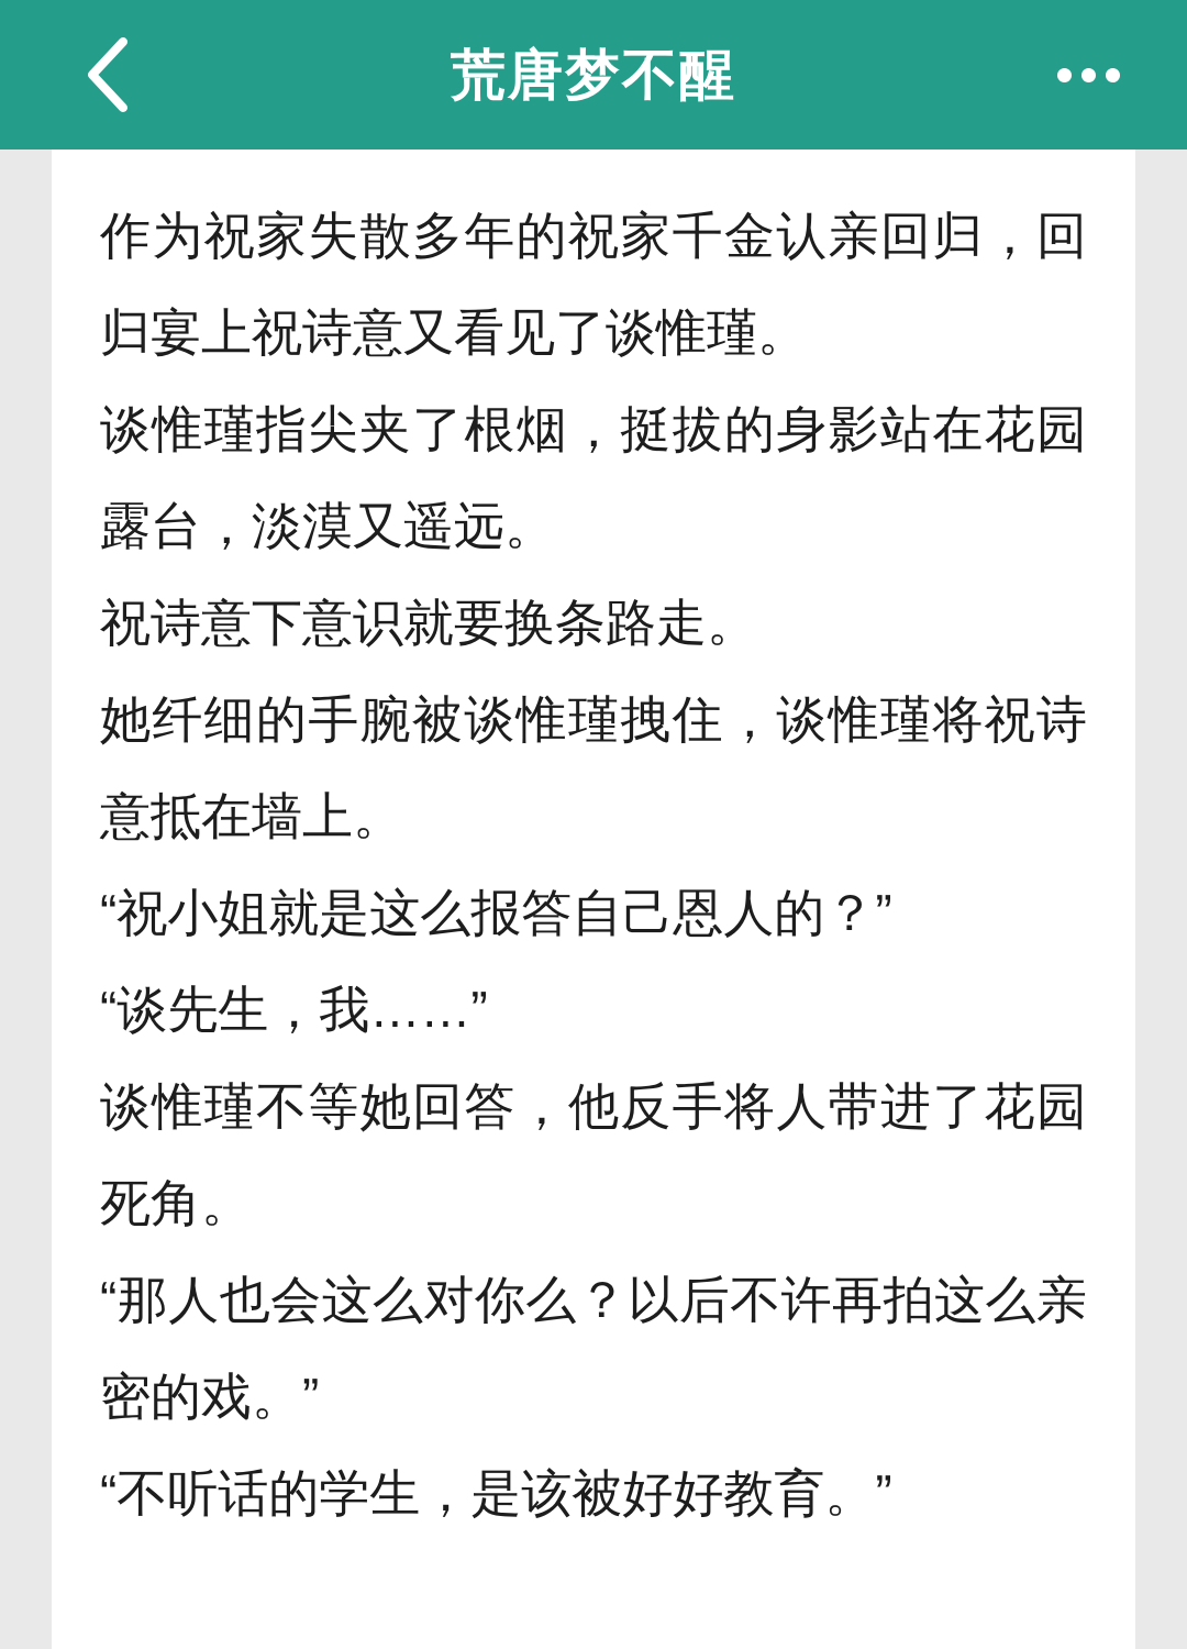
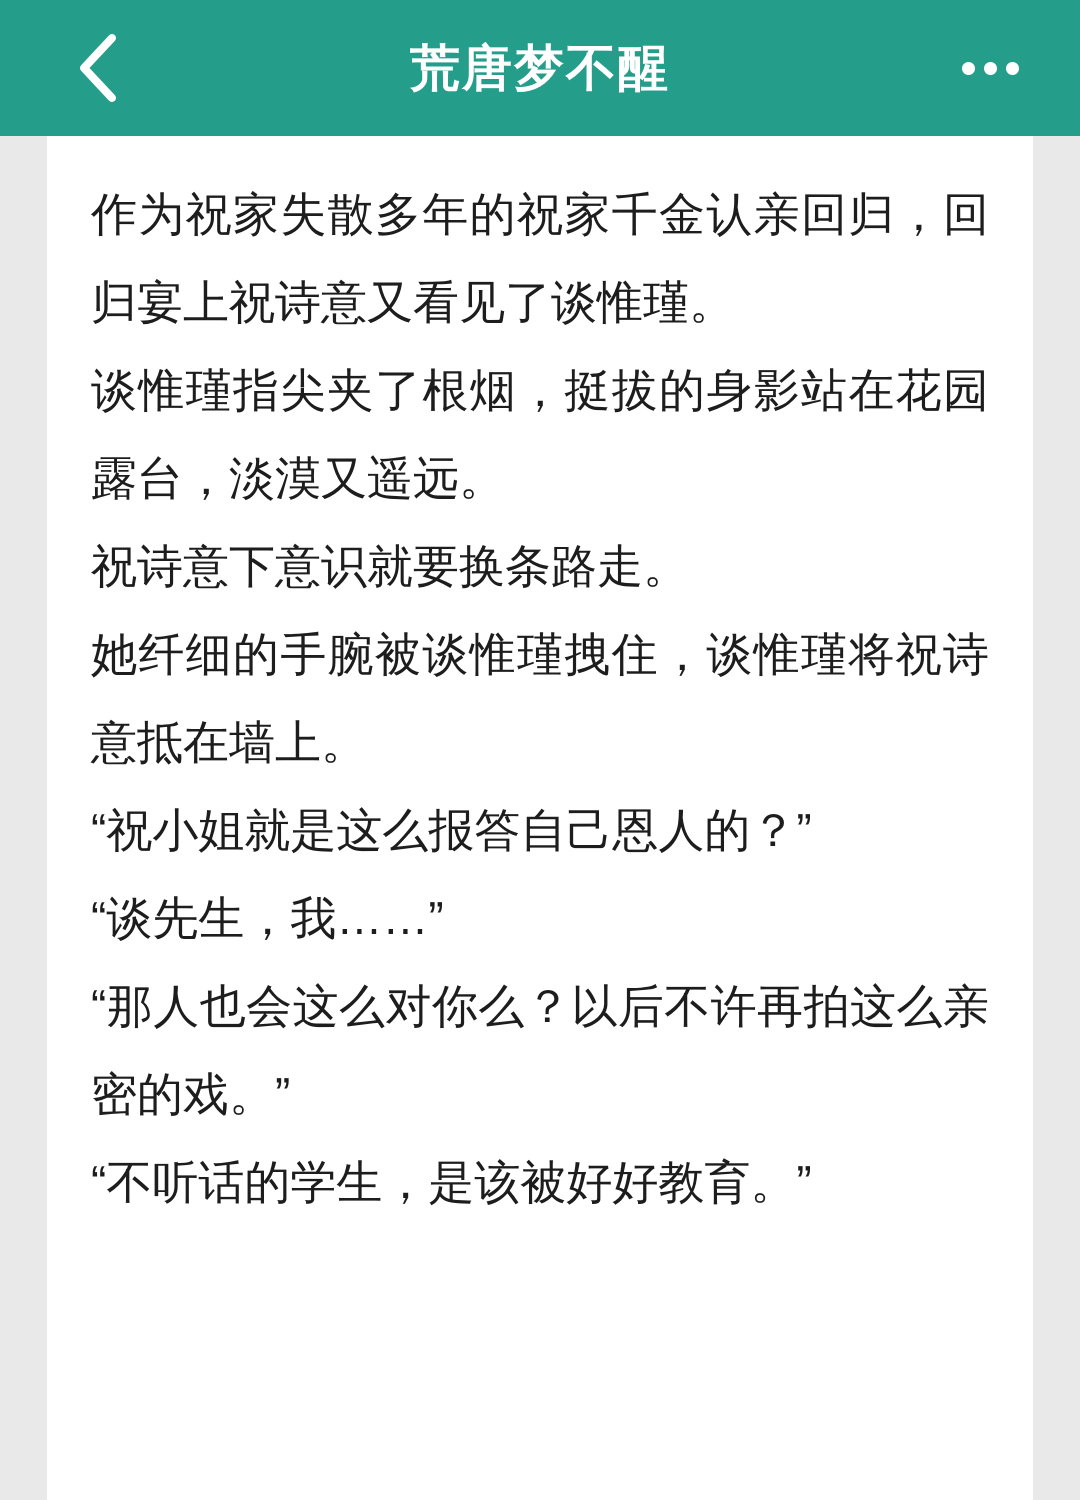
  荒唐梦不醒
  作为祝家失散多年的祝家千金认亲回归，回归宴上祝诗意又看见了谈惟瑾。
  谈惟瑾指尖夹了根烟，挺拔的身影站在花园露台，淡漠又遥远。
  祝诗意下意识就要换条路走。
  她纤细的手腕被谈惟瑾拽住，谈惟瑾将祝诗意抵在墙上。
  “祝小姐就是这么报答自己恩人的？”
  “谈先生，我……”
- 谈惟瑾不等她回答，他反手将人带进了花园死角。
  “那人也会这么对你么？以后不许再拍这么亲密的戏。”
  “不听话的学生，是该被好好教育。”
